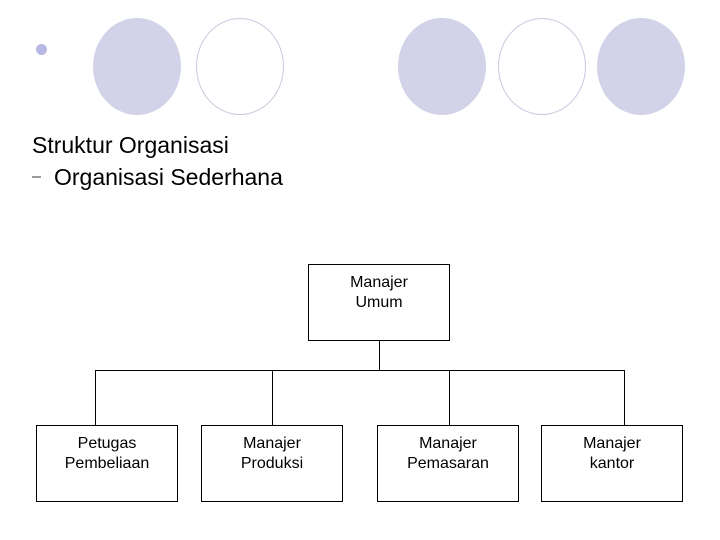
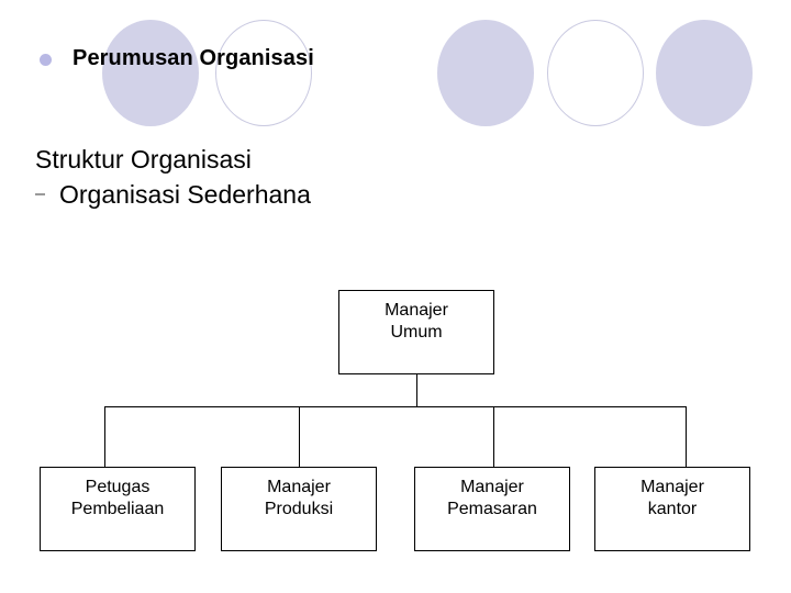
+ Perumusan Organisasi
  Struktur Organisasi
  Organisasi Sederhana
  Manajer
  Umum
  Petugas
  Pembeliaan
  Manajer
  Produksi
  Manajer
  Pemasaran
  Manajer
  kantor
